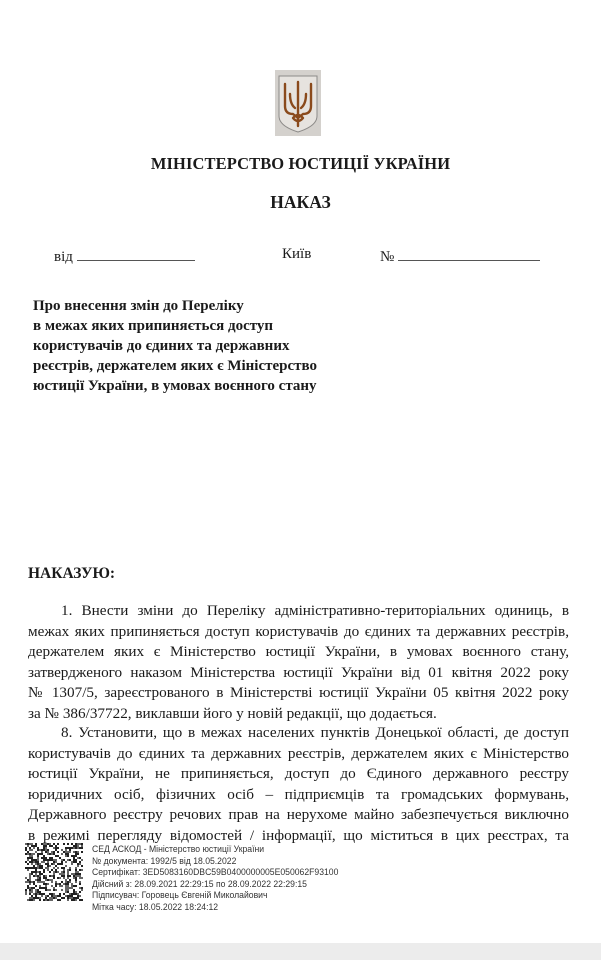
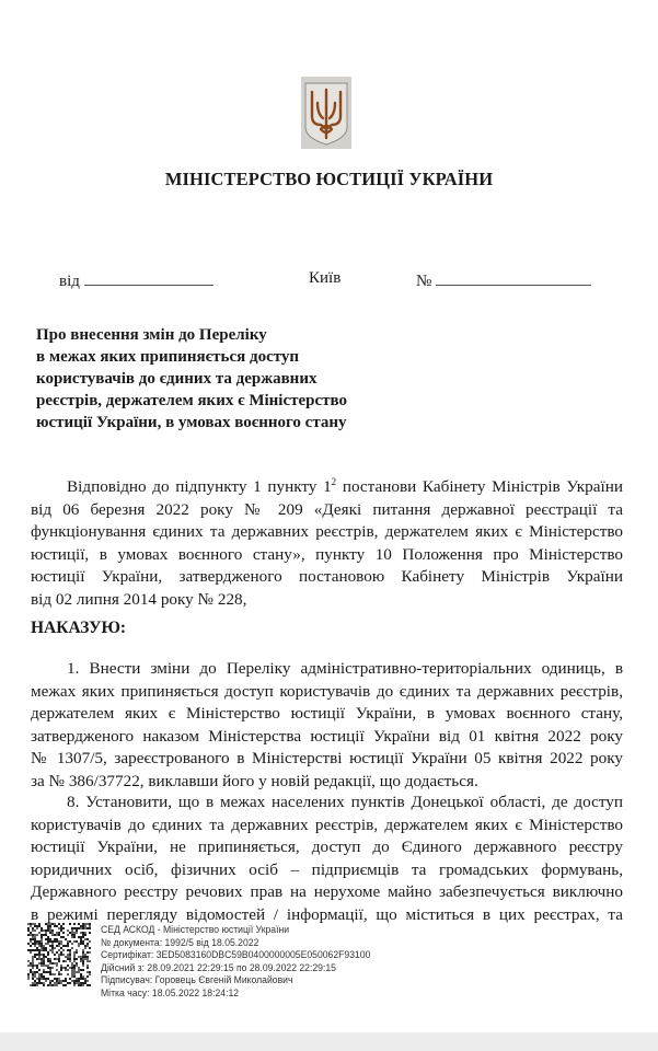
  МІНІСТЕРСТВО ЮСТИЦІЇ УКРАЇНИ
- НАКАЗ
  від
  Київ
  №
  Про внесення змін до Переліку
  в межах яких припиняється доступ
  користувачів до єдиних та державних
  реєстрів, держателем яких є Міністерство
  юстиції України, в умовах воєнного стану
+ Відповідно до підпункту 1 пункту 12 постанови Кабінету Міністрів України
+ від 06 березня 2022 року № 209 «Деякі питання державної реєстрації та
+ функціонування єдиних та державних реєстрів, держателем яких є Міністерство
+ юстиції, в умовах воєнного стану», пункту 10 Положення про Міністерство
+ юстиції України, затвердженого постановою Кабінету Міністрів України
+ від 02 липня 2014 року № 228,
  НАКАЗУЮ:
  1. Внести зміни до Переліку адміністративно-територіальних одиниць, в
  межах яких припиняється доступ користувачів до єдиних та державних реєстрів,
  держателем яких є Міністерство юстиції України, в умовах воєнного стану,
  затвердженого наказом Міністерства юстиції України від 01 квітня 2022 року
  № 1307/5, зареєстрованого в Міністерстві юстиції України 05 квітня 2022 року
  за № 386/37722, виклавши його у новій редакції, що додається.
  8. Установити, що в межах населених пунктів Донецької області, де доступ
  користувачів до єдиних та державних реєстрів, держателем яких є Міністерство
  юстиції України, не припиняється, доступ до Єдиного державного реєстру
  юридичних осіб, фізичних осіб – підприємців та громадських формувань,
  Державного реєстру речових прав на нерухоме майно забезпечується виключно
  в режимі перегляду відомостей / інформації, що міститься в цих реєстрах, та
  СЕД АСКОД - Міністерство юстиції України
  № документа: 1992/5 від 18.05.2022
  Сертифікат: 3ED5083160DBC59B0400000005E050062F93100
  Дійсний з: 28.09.2021 22:29:15 по 28.09.2022 22:29:15
  Підписувач: Горовець Євгеній Миколайович
  Мітка часу: 18.05.2022 18:24:12
